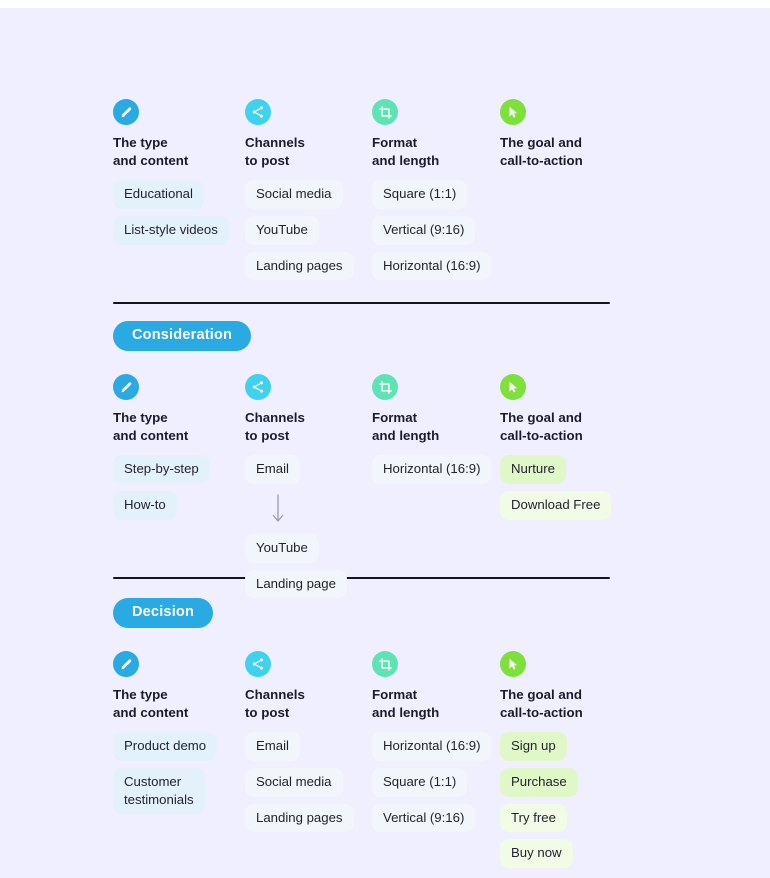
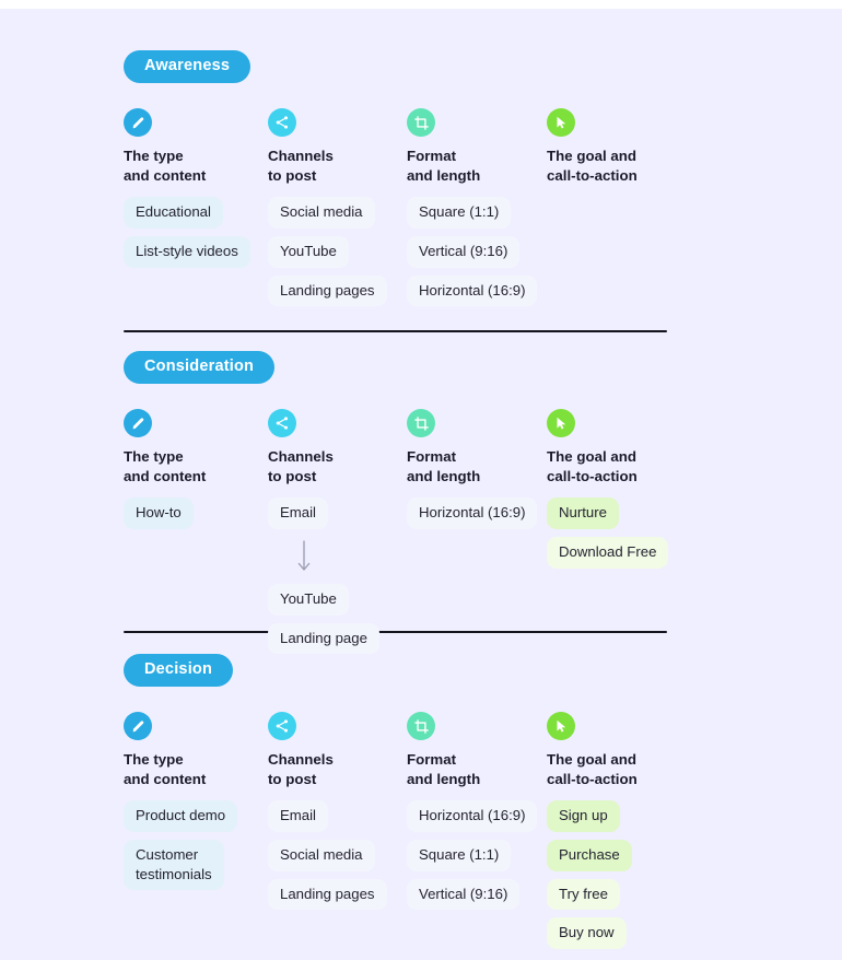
+ Awareness
  The type
  and content
  Educational
  List-style videos
  Channels
  to post
  Social media
  YouTube
  Landing pages
  Format
  and length
  Square (1:1)
  Vertical (9:16)
  Horizontal (16:9)
  The goal and
  call-to-action
  Consideration
  The type
  and content
- Step-by-step
  How-to
  Channels
  to post
  Email
  YouTube
  Landing page
  Format
  and length
  Horizontal (16:9)
  The goal and
  call-to-action
  Nurture
  Download Free
  Decision
  The type
  and content
  Product demo
  Customer
  testimonials
  Channels
  to post
  Email
  Social media
  Landing pages
  Format
  and length
  Horizontal (16:9)
  Square (1:1)
  Vertical (9:16)
  The goal and
  call-to-action
  Sign up
  Purchase
  Try free
  Buy now
